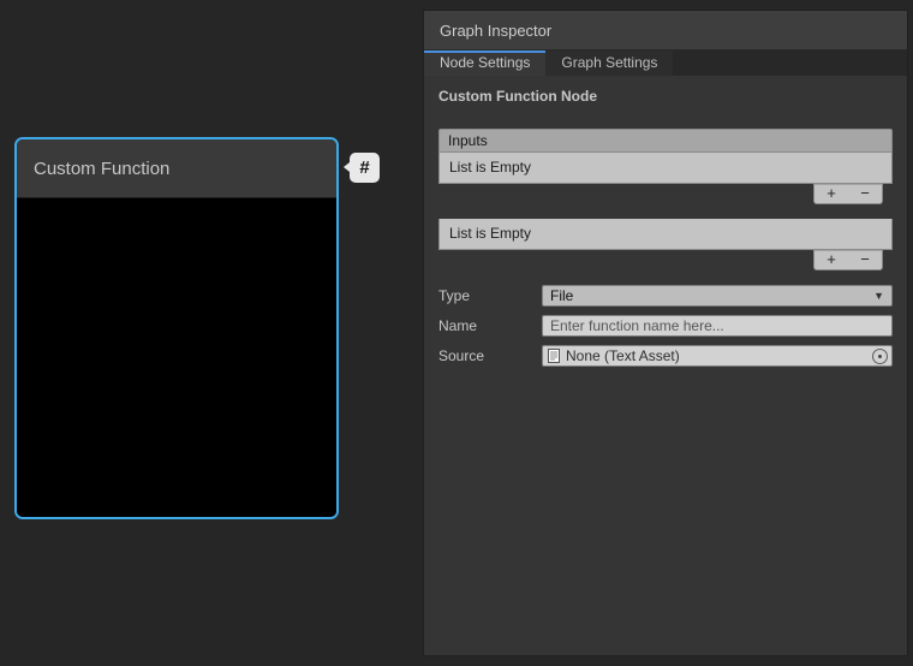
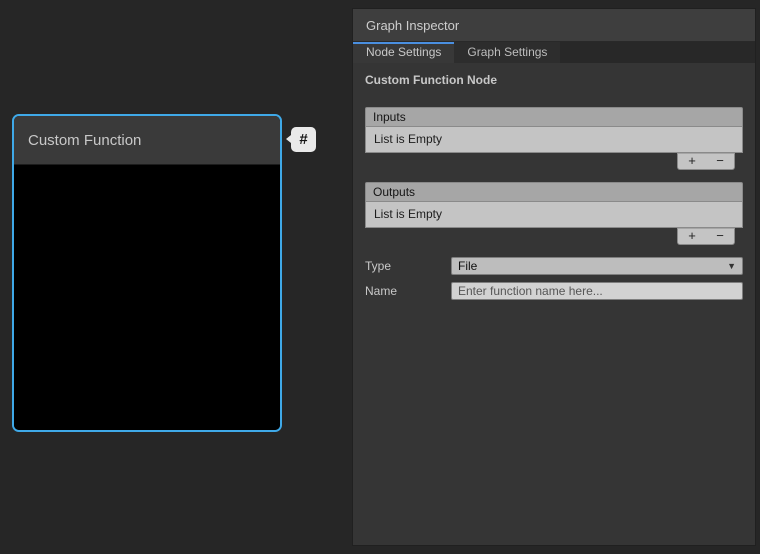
  Custom Function
  #
  Graph Inspector
  Node Settings
  Graph Settings
  Custom Function Node
  Inputs
  List is Empty
  +
  −
+ Outputs
  List is Empty
  +
  −
  Type
  File
  ▼
  Name
  Enter function name here...
- Source
- None (Text Asset)
